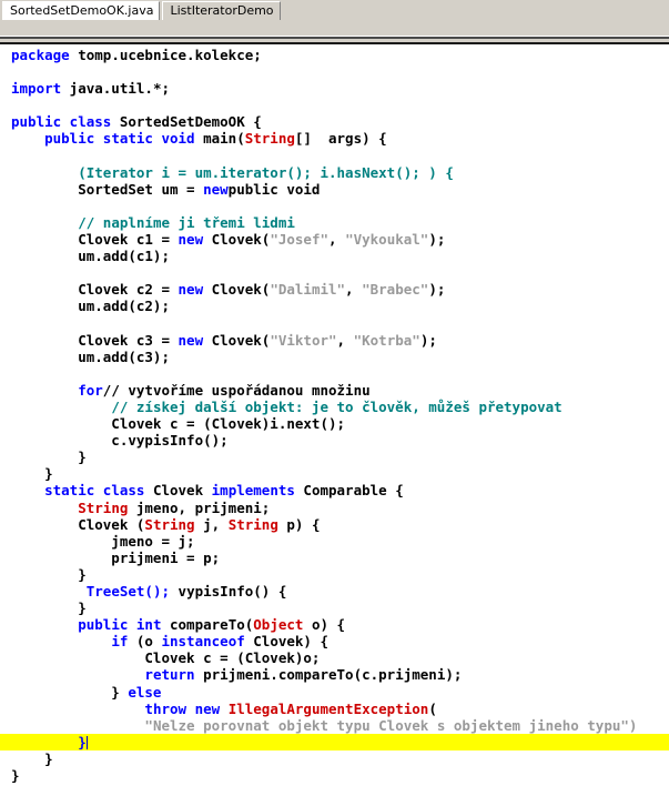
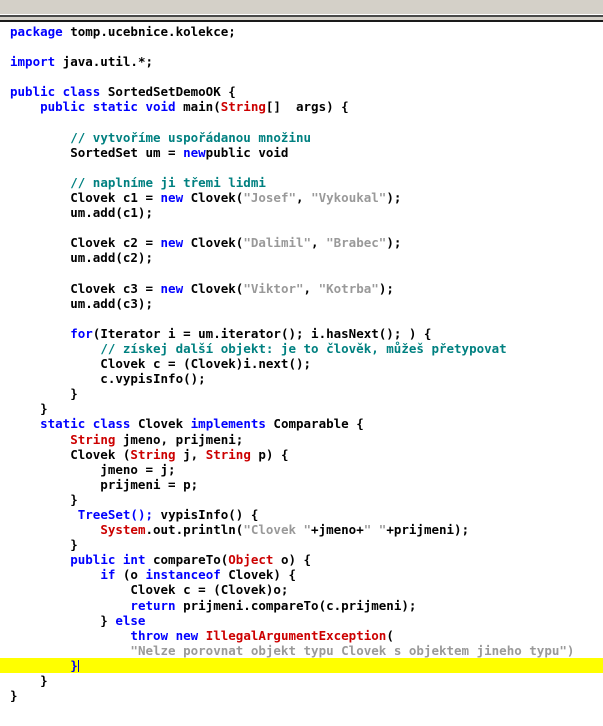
- SortedSetDemoOK.java
- ListIteratorDemo
  package tomp.ucebnice.kolekce;
  import java.util.*;
  public class SortedSetDemoOK {
  public static void main(String[] args) {
- (Iterator i = um.iterator(); i.hasNext(); ) {
+ // vytvoříme uspořádanou množinu
  SortedSet um = newpublic void
  // naplníme ji třemi lidmi
  Clovek c1 = new Clovek("Josef", "Vykoukal");
  um.add(c1);
  Clovek c2 = new Clovek("Dalimil", "Brabec");
  um.add(c2);
  Clovek c3 = new Clovek("Viktor", "Kotrba");
  um.add(c3);
- for// vytvoříme uspořádanou množinu
+ for(Iterator i = um.iterator(); i.hasNext(); ) {
  // získej další objekt: je to člověk, můžeš přetypovat
  Clovek c = (Clovek)i.next();
  c.vypisInfo();
  }
  }
  static class Clovek implements Comparable {
  String jmeno, prijmeni;
  Clovek (String j, String p) {
  jmeno = j;
  prijmeni = p;
  }
  TreeSet(); vypisInfo() {
+ System.out.println("Clovek "+jmeno+" "+prijmeni);
  }
  public int compareTo(Object o) {
  if (o instanceof Clovek) {
  Clovek c = (Clovek)o;
  return prijmeni.compareTo(c.prijmeni);
  } else
  throw new IllegalArgumentException(
  "Nelze porovnat objekt typu Clovek s objektem jineho typu")
  }
  }
  }
